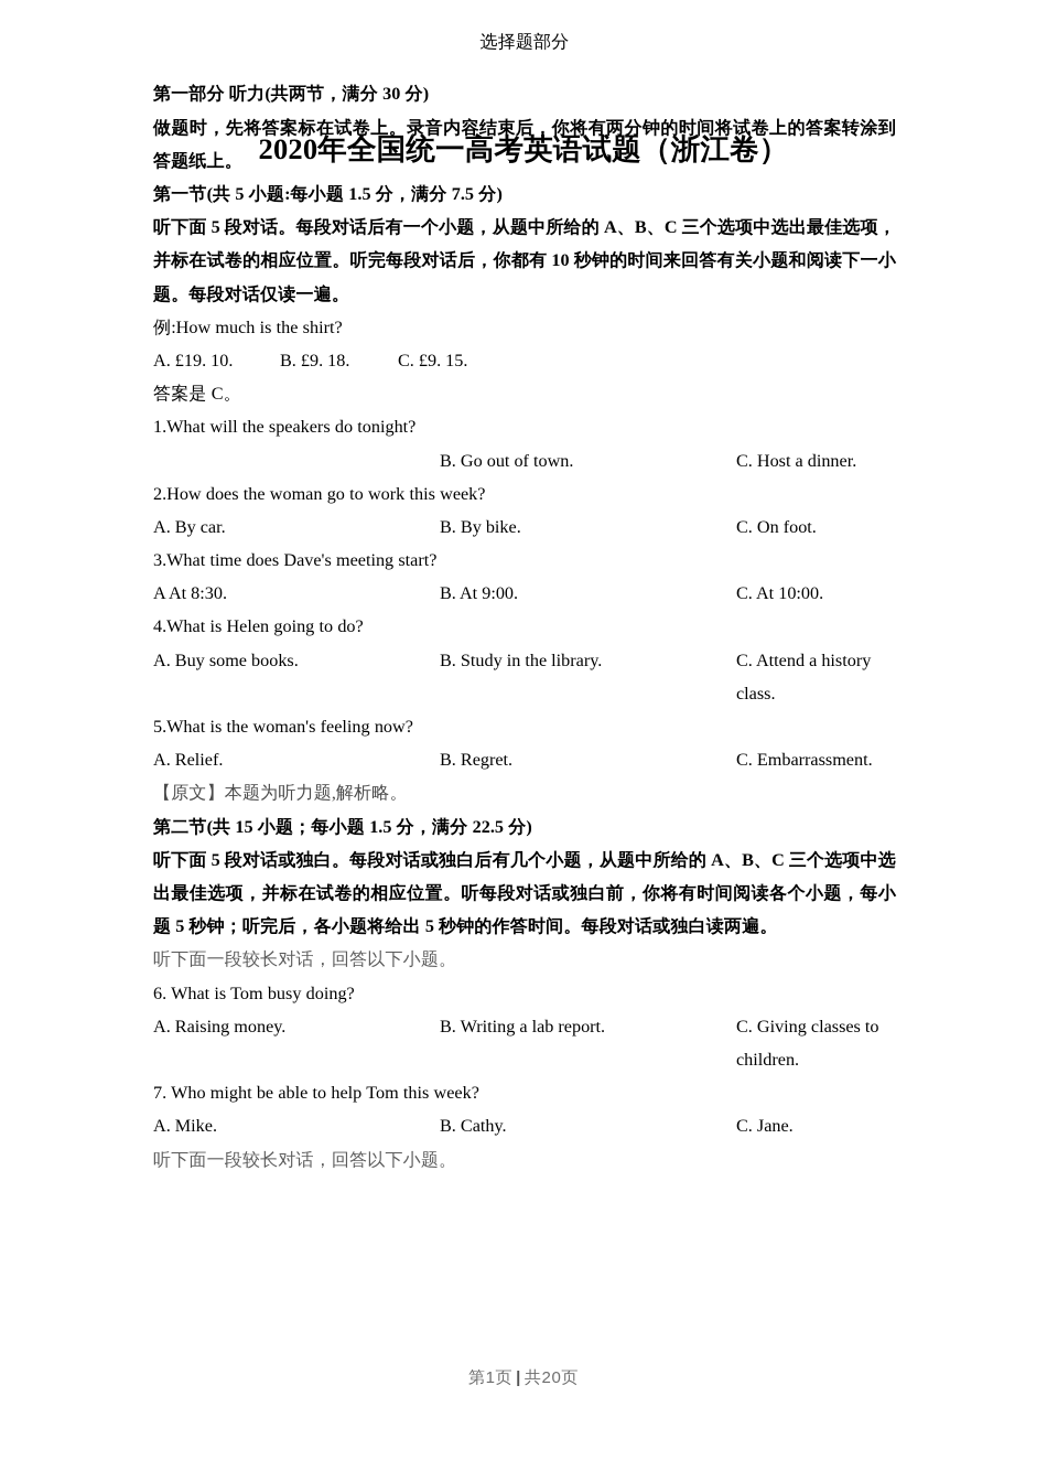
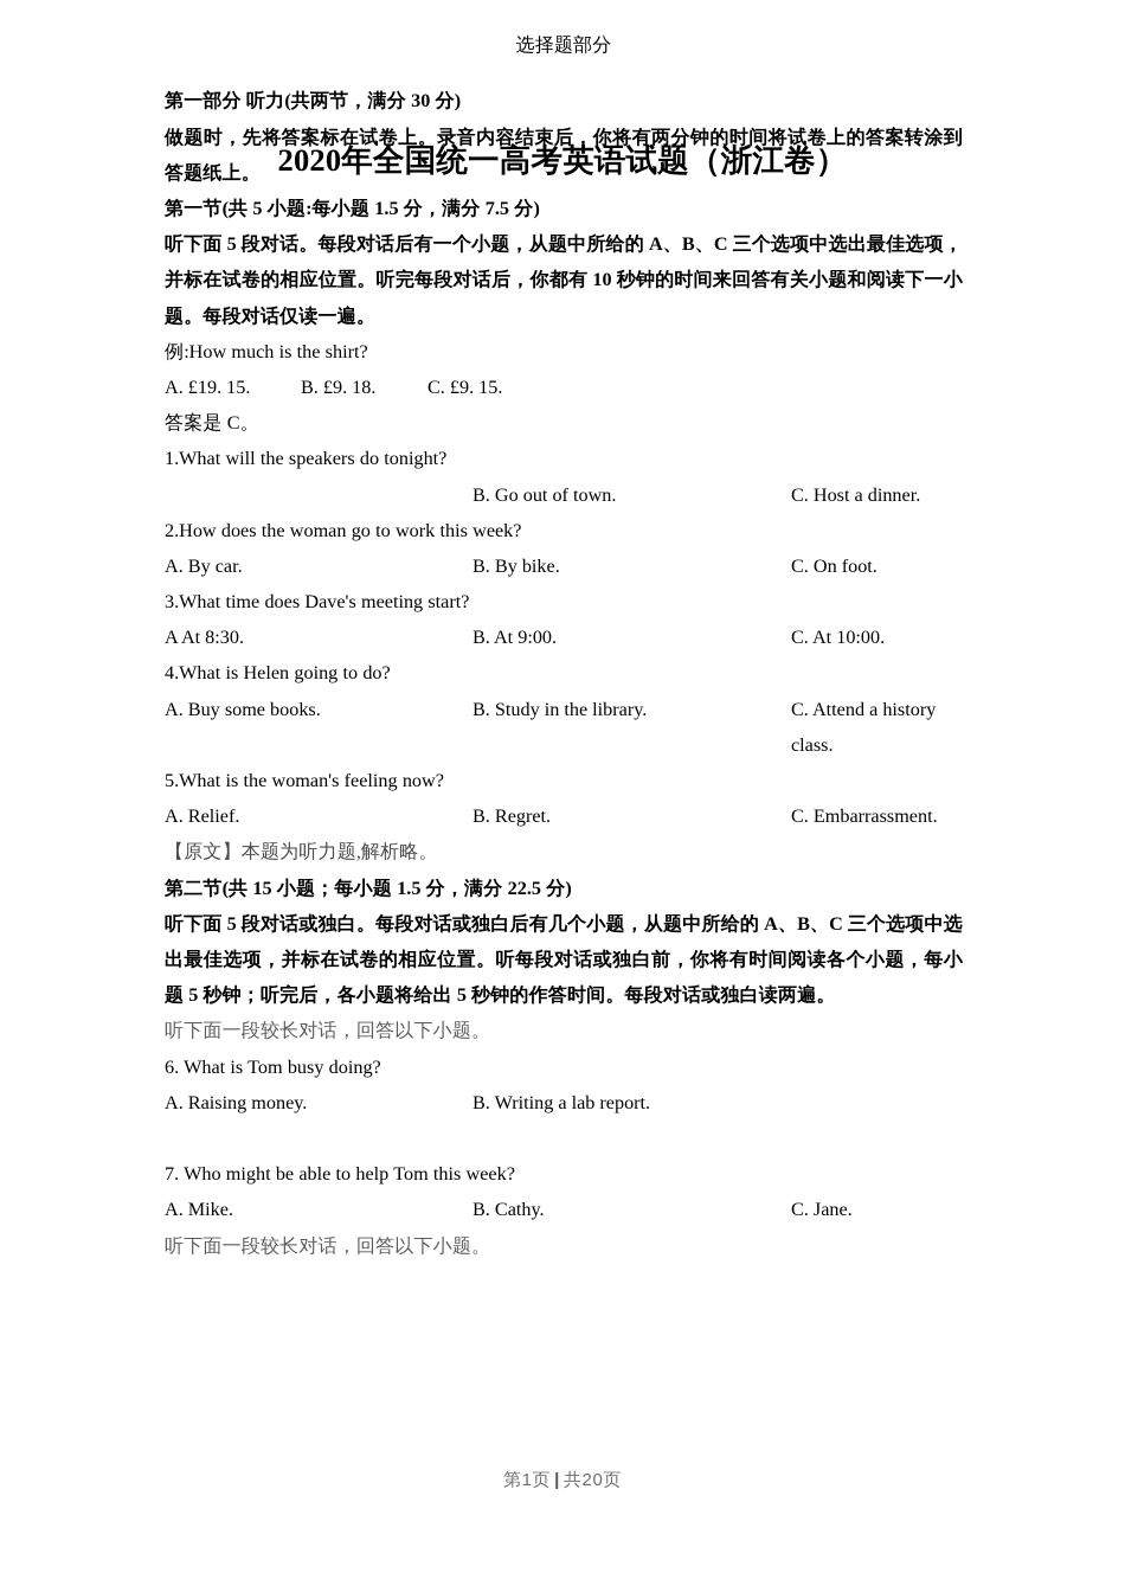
  2020年全国统一高考英语试题（浙江卷）
  选择题部分
  第一部分 听力(共两节，满分 30 分)
  做题时，先将答案标在试卷上。录音内容结束后，你将有两分钟的时间将试卷上的答案转涂到答题纸上。
  第一节(共 5 小题:每小题 1.5 分，满分 7.5 分)
  听下面 5 段对话。每段对话后有一个小题，从题中所给的 A、B、C 三个选项中选出最佳选项，并标在试卷的相应位置。听完每段对话后，你都有 10 秒钟的时间来回答有关小题和阅读下一小题。每段对话仅读一遍。
  例:How much is the shirt?
- A. £19. 10.
+ A. £19. 15.
  B. £9. 18.
  C. £9. 15.
  答案是 C。
  1.What will the speakers do tonight?
  B. Go out of town.
  C. Host a dinner.
  2.How does the woman go to work this week?
  A. By car.
  B. By bike.
  C. On foot.
  3.What time does Dave's meeting start?
  A At 8:30.
  B. At 9:00.
  C. At 10:00.
  4.What is Helen going to do?
  A. Buy some books.
  B. Study in the library.
  C. Attend a history class.
  5.What is the woman's feeling now?
  A. Relief.
  B. Regret.
  C. Embarrassment.
  【原文】本题为听力题,解析略。
  第二节(共 15 小题；每小题 1.5 分，满分 22.5 分)
  听下面 5 段对话或独白。每段对话或独白后有几个小题，从题中所给的 A、B、C 三个选项中选出最佳选项，并标在试卷的相应位置。听每段对话或独白前，你将有时间阅读各个小题，每小题 5 秒钟；听完后，各小题将给出 5 秒钟的作答时间。每段对话或独白读两遍。
  听下面一段较长对话，回答以下小题。
  6. What is Tom busy doing?
  A. Raising money.
  B. Writing a lab report.
- C. Giving classes to children.
  7. Who might be able to help Tom this week?
  A. Mike.
  B. Cathy.
  C. Jane.
  听下面一段较长对话，回答以下小题。
  第1页 | 共20页
